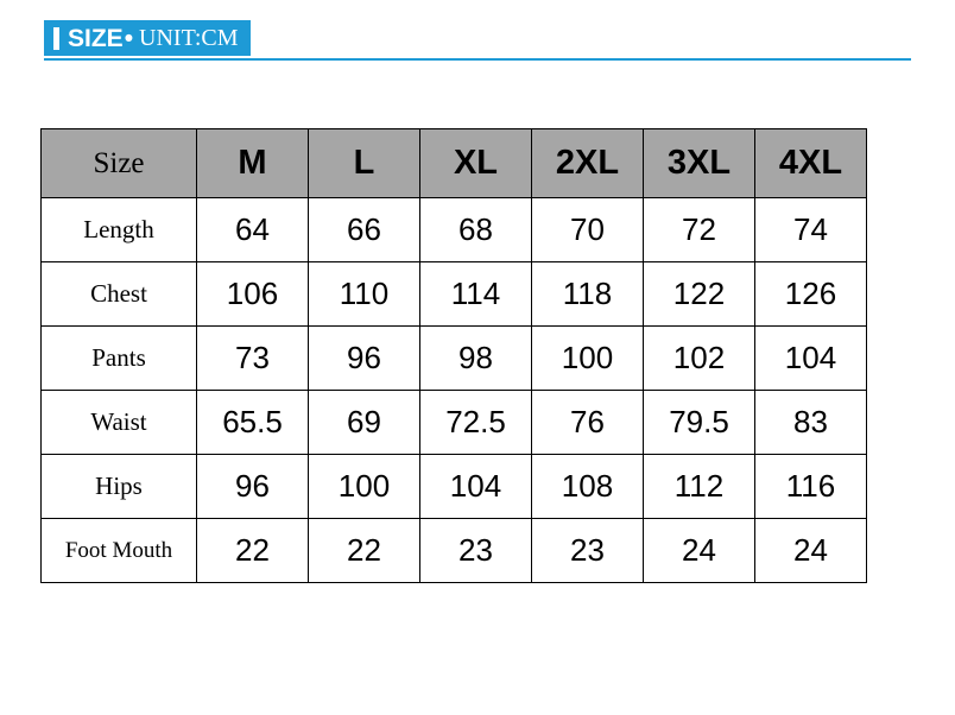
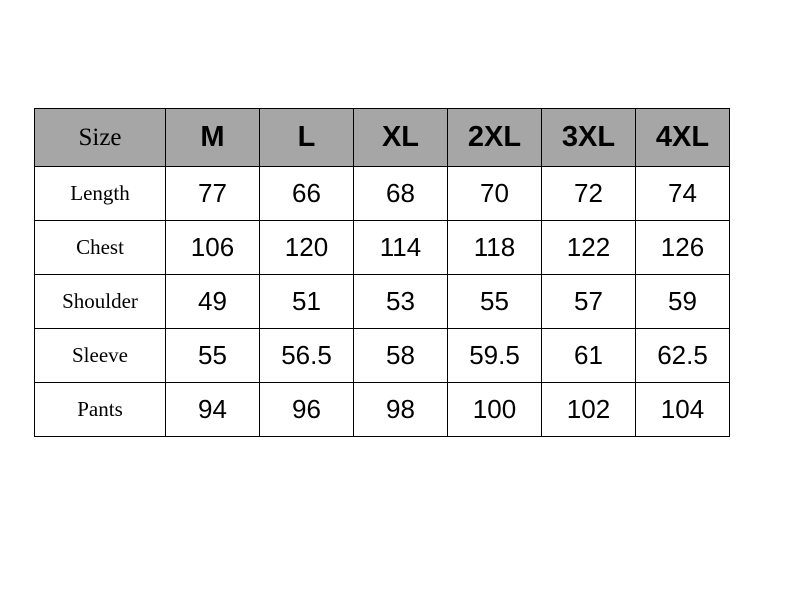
- SIZE
- •
- UNIT:CM
  Size	M	L	XL	2XL	3XL	4XL
- Length	64	66	68	70	72	74
+ Length	77	66	68	70	72	74
- Chest	106	110	114	118	122	126
+ Chest	106	120	114	118	122	126
+ Shoulder	49	51	53	55	57	59
+ Sleeve	55	56.5	58	59.5	61	62.5
- Pants	73	96	98	100	102	104
+ Pants	94	96	98	100	102	104
- Waist	65.5	69	72.5	76	79.5	83
- Hips	96	100	104	108	112	116
- Foot Mouth	22	22	23	23	24	24
